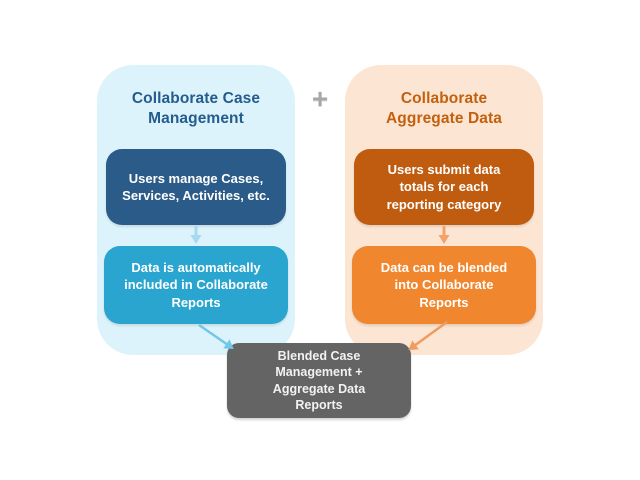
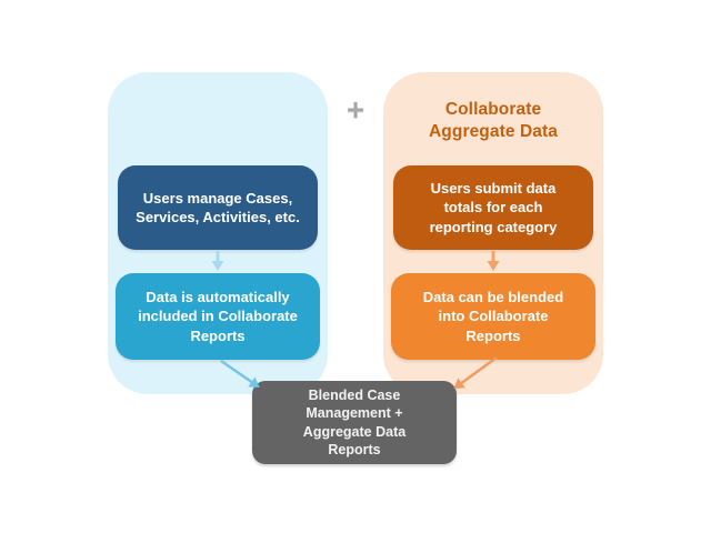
- Collaborate Case
- Management
  Users manage Cases,
  Services, Activities, etc.
  Data is automatically
  included in Collaborate
  Reports
  +
  Collaborate
  Aggregate Data
  Users submit data
  totals for each
  reporting category
  Data can be blended
  into Collaborate
  Reports
  Blended Case
  Management +
  Aggregate Data
  Reports
